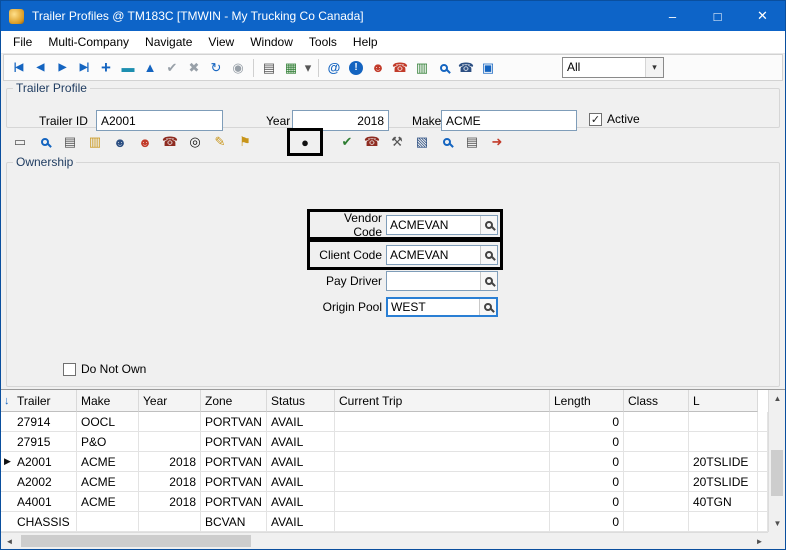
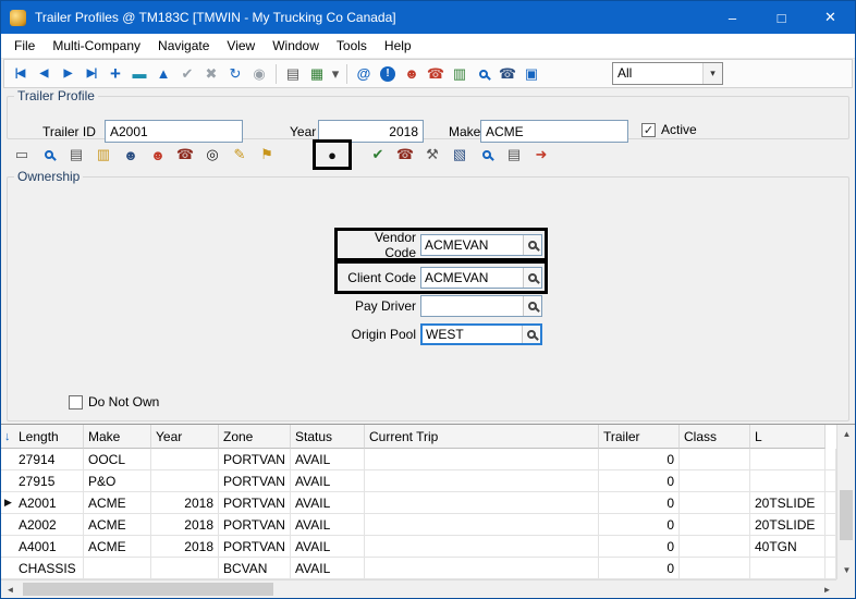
  Trailer Profiles @ TM183C [TMWIN - My Trucking Co Canada]
  –
  □
  ✕
  File
  Multi-Company
  Navigate
  View
  Window
  Tools
  Help
  |◀
  ◀
  ▶
  ▶|
  +
  ▬
  ▲
  ✔
  ✖
  ↻
  ◉
  ▤
  ▦
  ▾
  @
  !
  ☻
  ☎
  ▥
  ☎
  ▣
  All
  ▾
  Trailer Profile
  Trailer ID
  A2001
  Year
  2018
  Make
  ACME
  ✓
  Active
  ▭
  ▤
  ▥
  ☻
  ☻
  ☎
  ◎
  ✎
  ⚑
  ●
  ✔
  ☎
  ⚒
  ▧
  ▤
  ➜
  Ownership
  Vendor Code
  ACMEVAN
  Client Code
  ACMEVAN
  Pay Driver
  Origin Pool
  WEST
  Do Not Own
  ↓
- Trailer
+ Length
  Make
  Year
  Zone
  Status
  Current Trip
- Length
+ Trailer
  Class
  L
  27914
  OOCL
  PORTVAN
  AVAIL
  0
  27915
  P&O
  PORTVAN
  AVAIL
  0
  ▶
  A2001
  ACME
  2018
  PORTVAN
  AVAIL
  0
  20TSLIDE
  A2002
  ACME
  2018
  PORTVAN
  AVAIL
  0
  20TSLIDE
  A4001
  ACME
  2018
  PORTVAN
  AVAIL
  0
  40TGN
  CHASSIS
  BCVAN
  AVAIL
  0
  ▲
  ▼
  ◄
  ►
